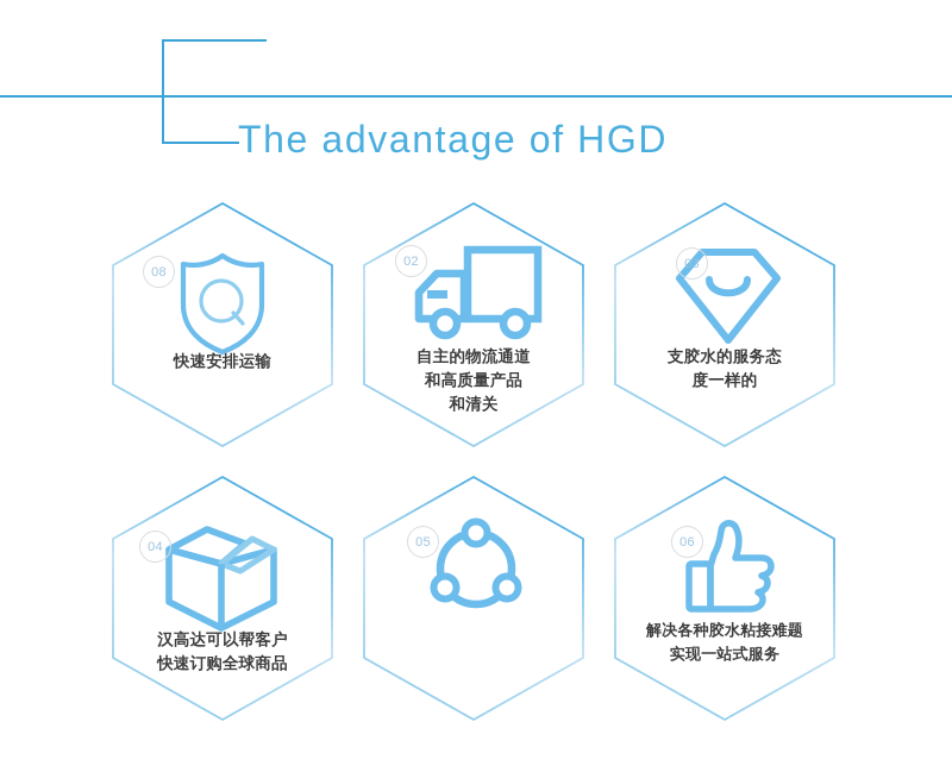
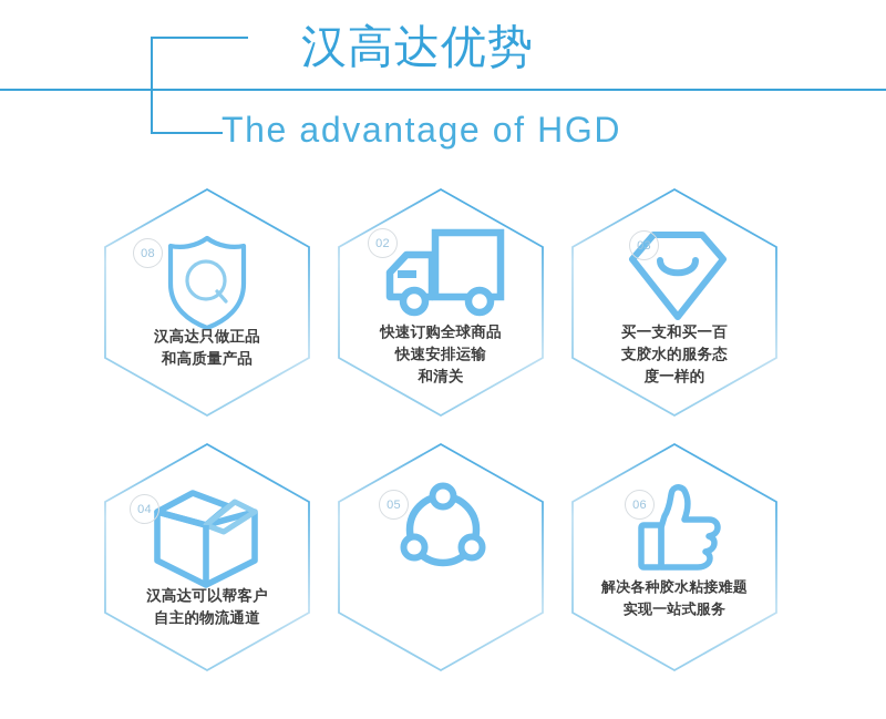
+ 汉高达优势
  The advantage of HGD
  08
+ 汉高达只做正品
- 快速安排运输
+ 和高质量产品
  02
- 自主的物流通道
+ 快速订购全球商品
- 和高质量产品
+ 快速安排运输
  和清关
  03
+ 买一支和买一百
  支胶水的服务态
  度一样的
  04
  汉高达可以帮客户
- 快速订购全球商品
+ 自主的物流通道
  05
  06
  解决各种胶水粘接难题
  实现一站式服务
